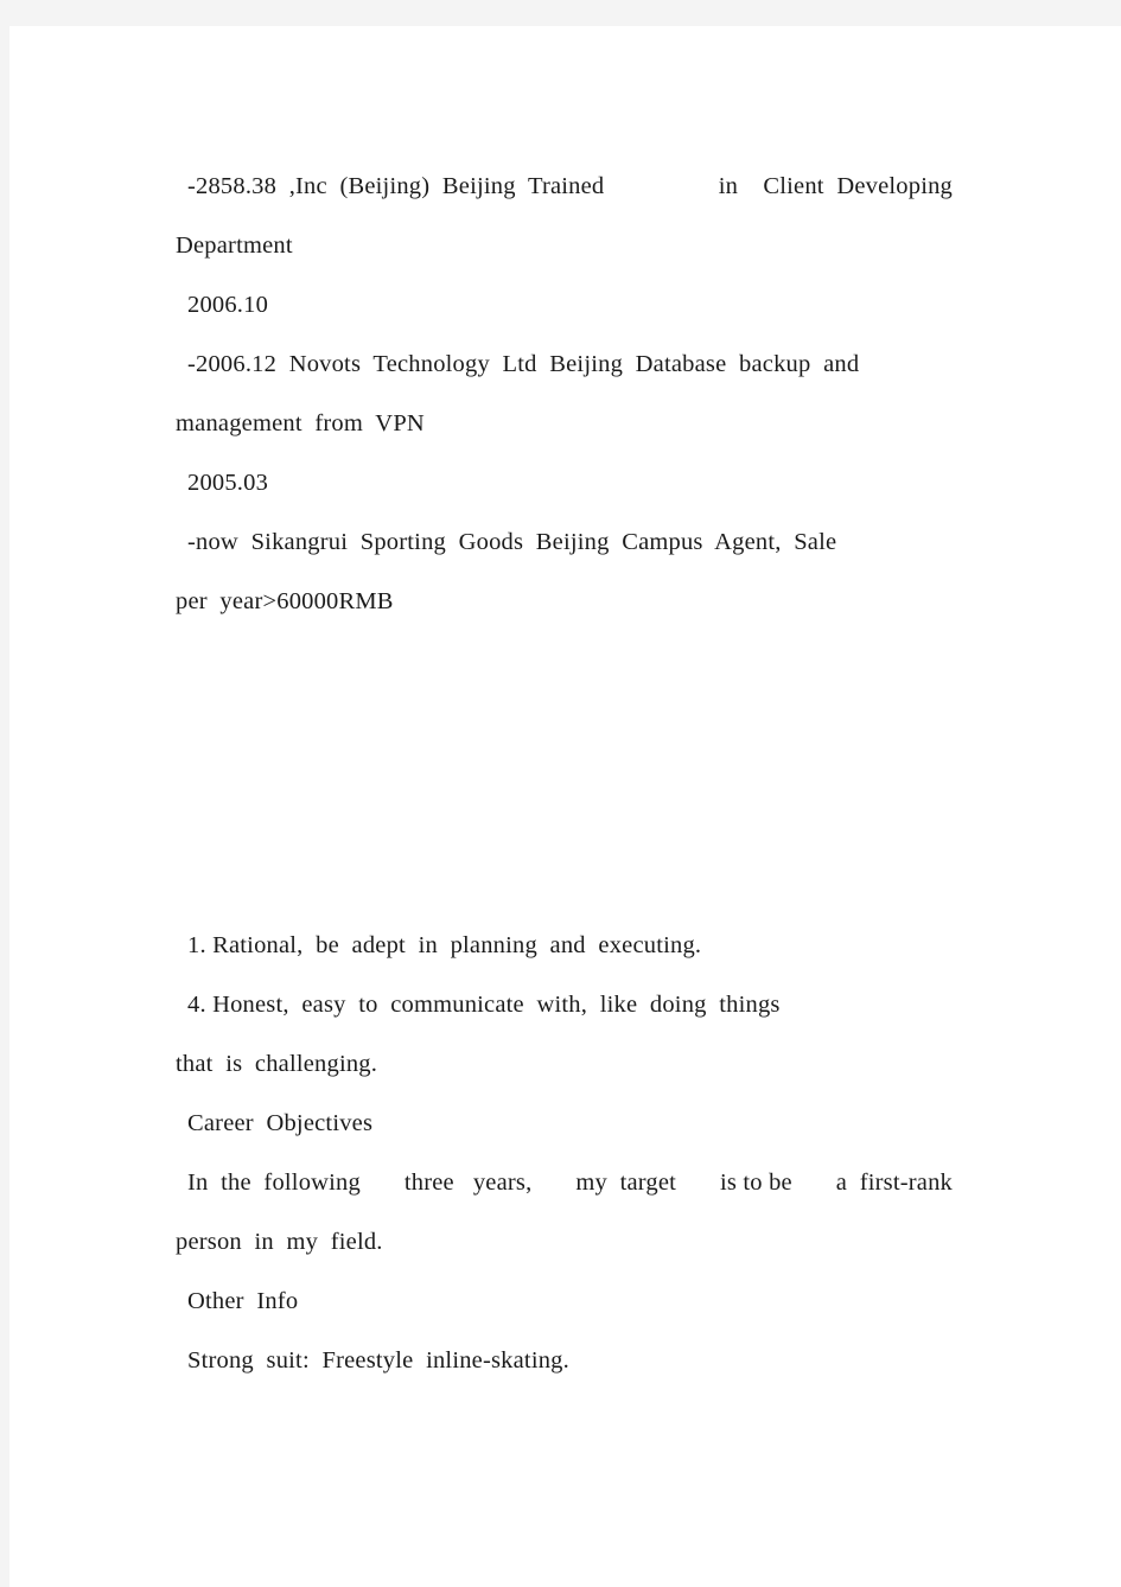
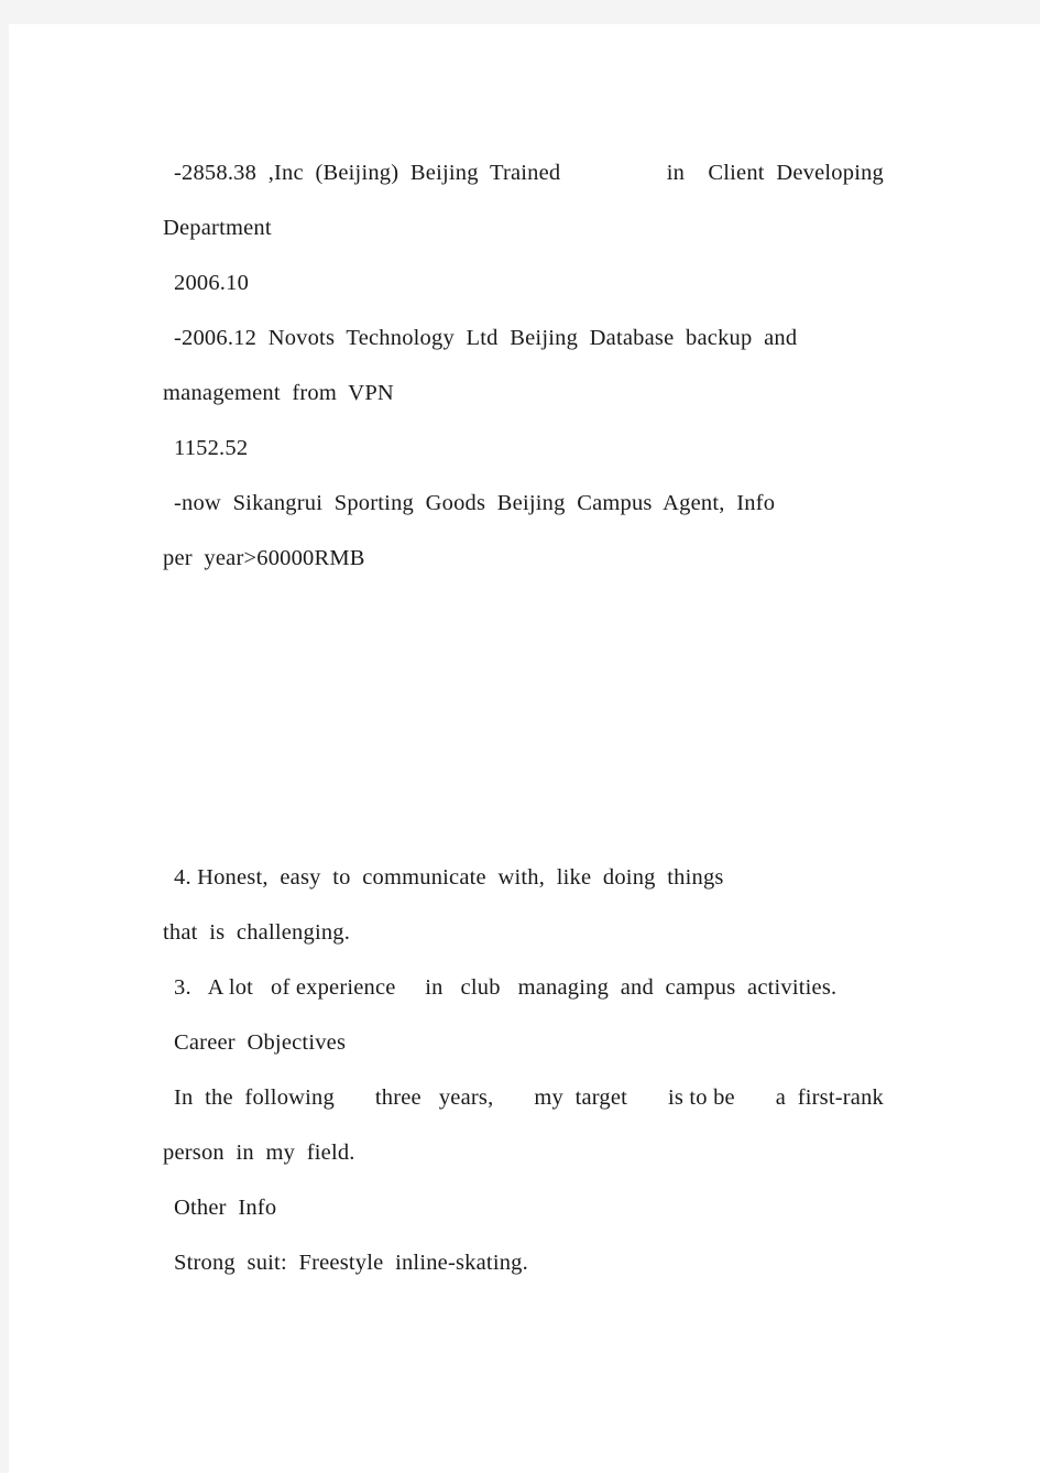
  -2858.38 ,Inc (Beijing) Beijing Trained
  in Client Developing
  Department
  2006.10
  -2006.12 Novots Technology Ltd Beijing Database backup and
  management from VPN
- 2005.03
+ 1152.52
- -now Sikangrui Sporting Goods Beijing Campus Agent, Sale
+ -now Sikangrui Sporting Goods Beijing Campus Agent, Info
  per year>60000RMB
- 1. Rational, be adept in planning and executing.
  4. Honest, easy to communicate with, like doing things
  that is challenging.
+ 3. A lot of experience in club managing and campus activities.
  Career Objectives
  In the following
  three years,
  my target
  is to be
  a first-rank
  person in my field.
  Other Info
  Strong suit: Freestyle inline-skating.
